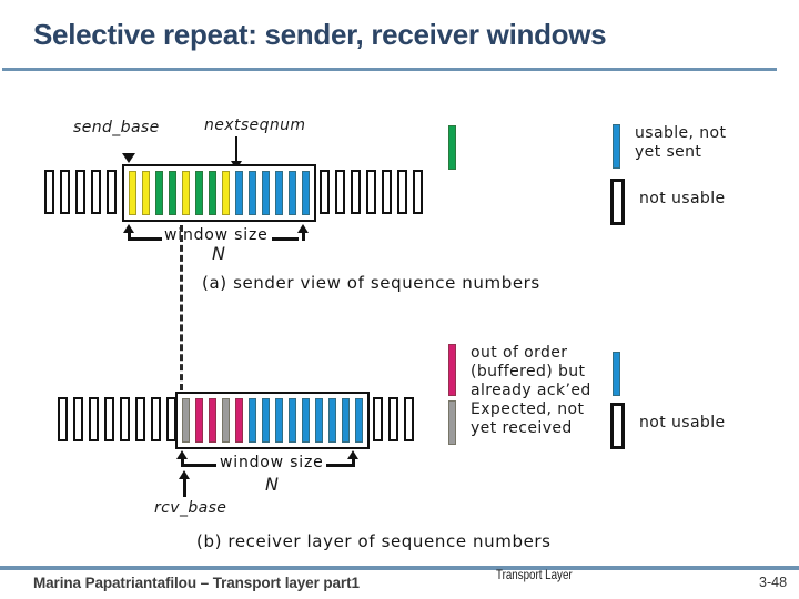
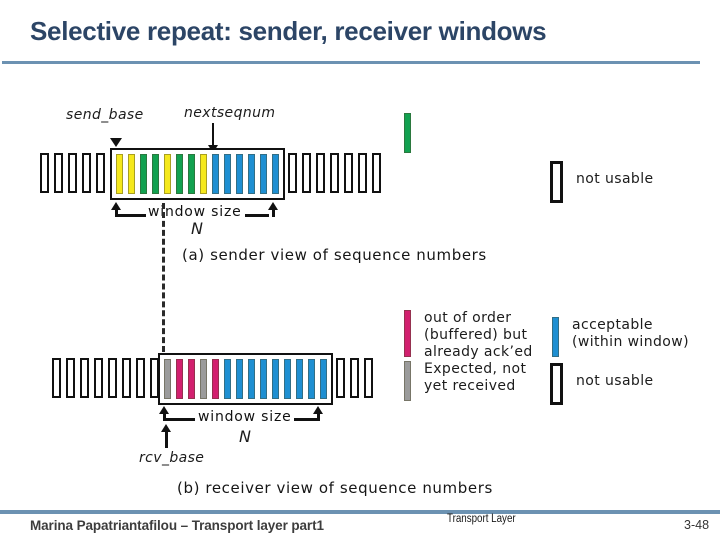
  Selective repeat: sender, receiver windows
  send_base
  nextseqnum
  window size
  N
  (a) sender view of sequence numbers
- usable, not
- yet sent
  not usable
  window size
  N
  rcv_base
- (b) receiver layer of sequence numbers
+ (b) receiver view of sequence numbers
  out of order
  (buffered) but
  already ack’ed
  Expected, not
  yet received
+ acceptable
+ (within window)
  not usable
  Marina Papatriantafilou – Transport layer part1
  Transport Layer
  3-48
